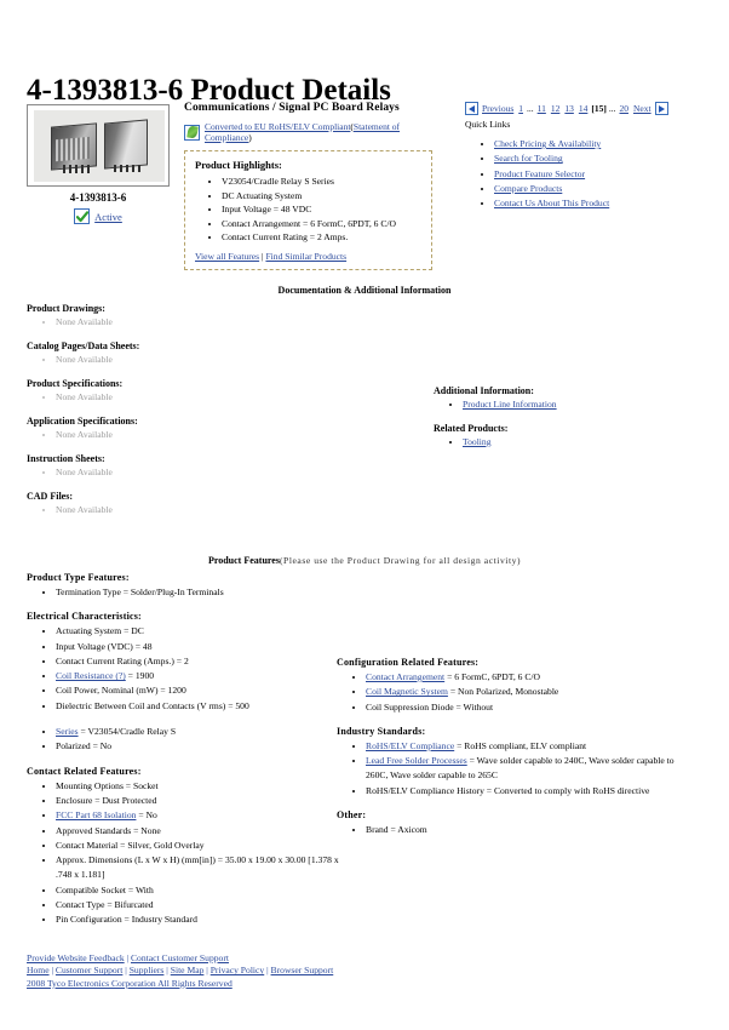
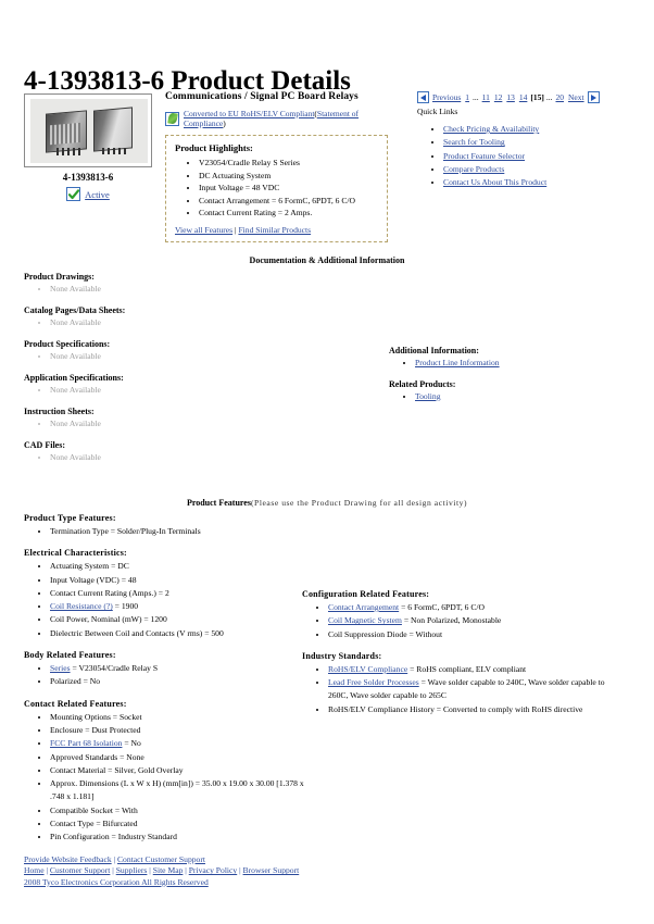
  4-1393813-6 Product Details
  4-1393813-6
  Active
  Communications / Signal PC Board Relays
  Converted to EU RoHS/ELV Compliant(Statement of Compliance)
  Product Highlights:
  V23054/Cradle Relay S Series
  DC Actuating System
  Input Voltage = 48 VDC
  Contact Arrangement = 6 FormC, 6PDT, 6 C/O
  Contact Current Rating = 2 Amps.
  View all Features | Find Similar Products
  Previous
  1
  ...
  11
  12
  13
  14
  [15]
  ...
  20
  Next
  Quick Links
  Check Pricing & Availability
  Search for Tooling
  Product Feature Selector
  Compare Products
  Contact Us About This Product
  Documentation & Additional Information
  Product Drawings:
  None Available
  Catalog Pages/Data Sheets:
  None Available
  Product Specifications:
  None Available
  Application Specifications:
  None Available
  Instruction Sheets:
  None Available
  CAD Files:
  None Available
  Additional Information:
  Product Line Information
  Related Products:
  Tooling
  Product Features(Please use the Product Drawing for all design activity)
  Product Type Features:
  Termination Type = Solder/Plug-In Terminals
  Electrical Characteristics:
  Actuating System = DC
  Input Voltage (VDC) = 48
  Contact Current Rating (Amps.) = 2
  Coil Resistance (?) = 1900
  Coil Power, Nominal (mW) = 1200
  Dielectric Between Coil and Contacts (V rms) = 500
+ Body Related Features:
  Series = V23054/Cradle Relay S
  Polarized = No
  Contact Related Features:
  Mounting Options = Socket
  Enclosure = Dust Protected
  FCC Part 68 Isolation = No
  Approved Standards = None
  Contact Material = Silver, Gold Overlay
  Approx. Dimensions (L x W x H) (mm[in]) = 35.00 x 19.00 x 30.00 [1.378 x .748 x 1.181]
  Compatible Socket = With
  Contact Type = Bifurcated
  Pin Configuration = Industry Standard
  Configuration Related Features:
  Contact Arrangement = 6 FormC, 6PDT, 6 C/O
  Coil Magnetic System = Non Polarized, Monostable
  Coil Suppression Diode = Without
  Industry Standards:
  RoHS/ELV Compliance = RoHS compliant, ELV compliant
  Lead Free Solder Processes = Wave solder capable to 240C, Wave solder capable to 260C, Wave solder capable to 265C
  RoHS/ELV Compliance History = Converted to comply with RoHS directive
- Other:
- Brand = Axicom
  Provide Website Feedback | Contact Customer Support
  Home | Customer Support | Suppliers | Site Map | Privacy Policy | Browser Support
  2008 Tyco Electronics Corporation All Rights Reserved
